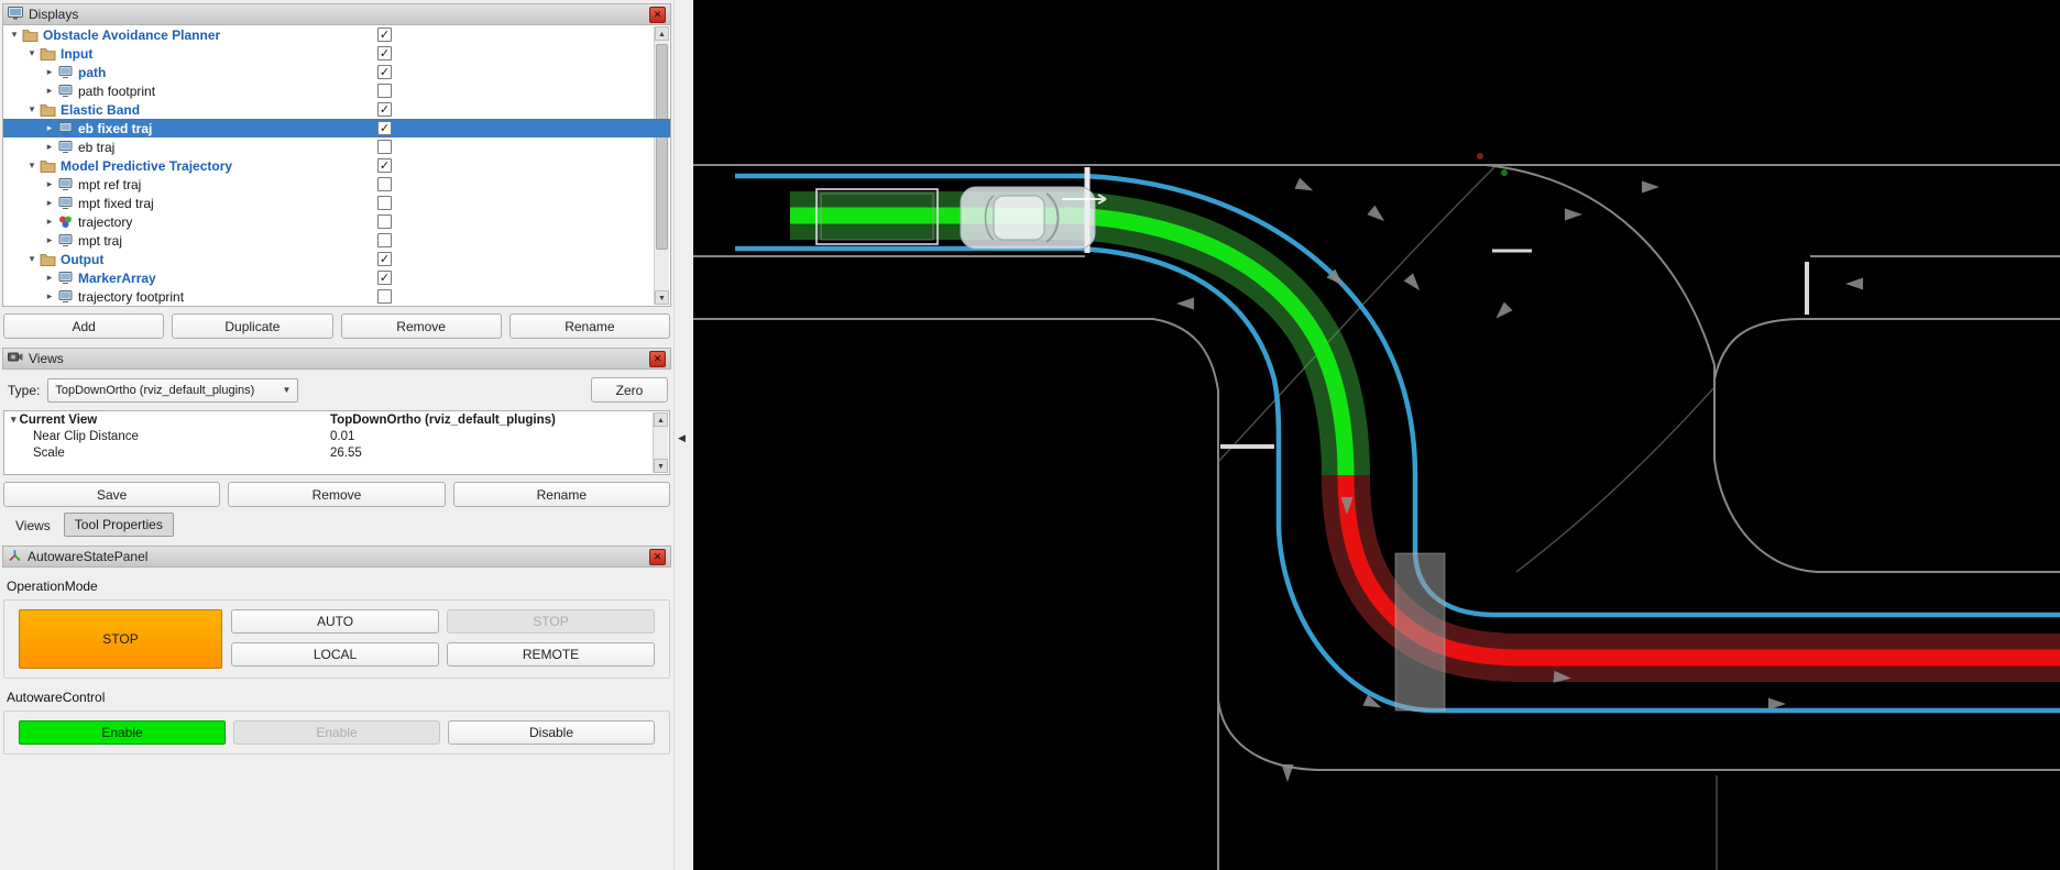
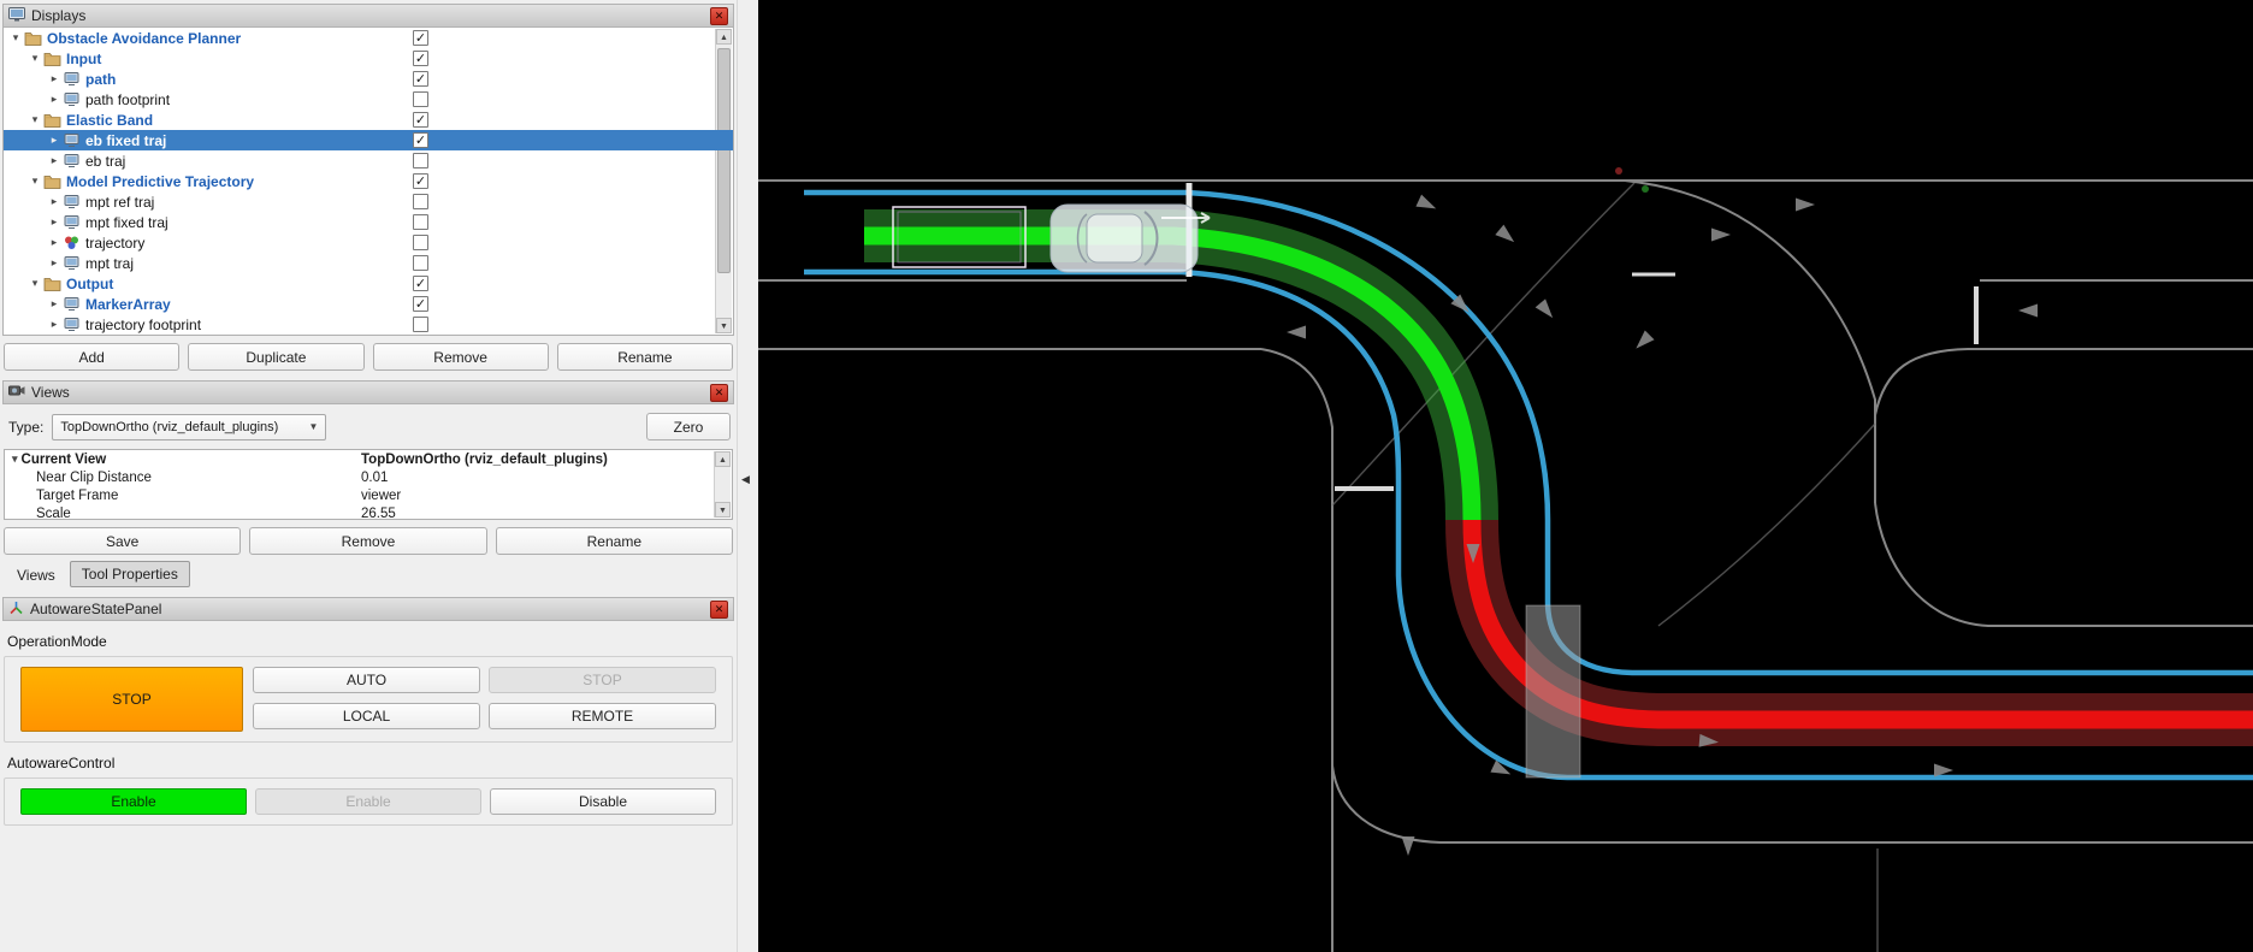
  Displays
  ✕
  ▾
  Obstacle Avoidance Planner
  ✓
  ▾
  Input
  ✓
  ▸
  path
  ✓
  ▸
  path footprint
  ▾
  Elastic Band
  ✓
  ▸
  eb fixed traj
  ✓
  ▸
  eb traj
  ▾
  Model Predictive Trajectory
  ✓
  ▸
  mpt ref traj
  ▸
  mpt fixed traj
  ▸
  trajectory
  ▸
  mpt traj
  ▾
  Output
  ✓
  ▸
  MarkerArray
  ✓
  ▸
  trajectory footprint
  Add
  Duplicate
  Remove
  Rename
  Views
  ✕
  Type:
  TopDownOrtho (rviz_default_plugins)
  ▼
  Zero
  ▾
  Current View
  TopDownOrtho (rviz_default_plugins)
  Near Clip Distance
  0.01
+ Target Frame
+ viewer
  Scale
  26.55
  Save
  Remove
  Rename
  Views
  Tool Properties
  AutowareStatePanel
  ✕
  OperationMode
  STOP
  AUTO
  STOP
  LOCAL
  REMOTE
  AutowareControl
  Enable
  Enable
  Disable
  ◀
